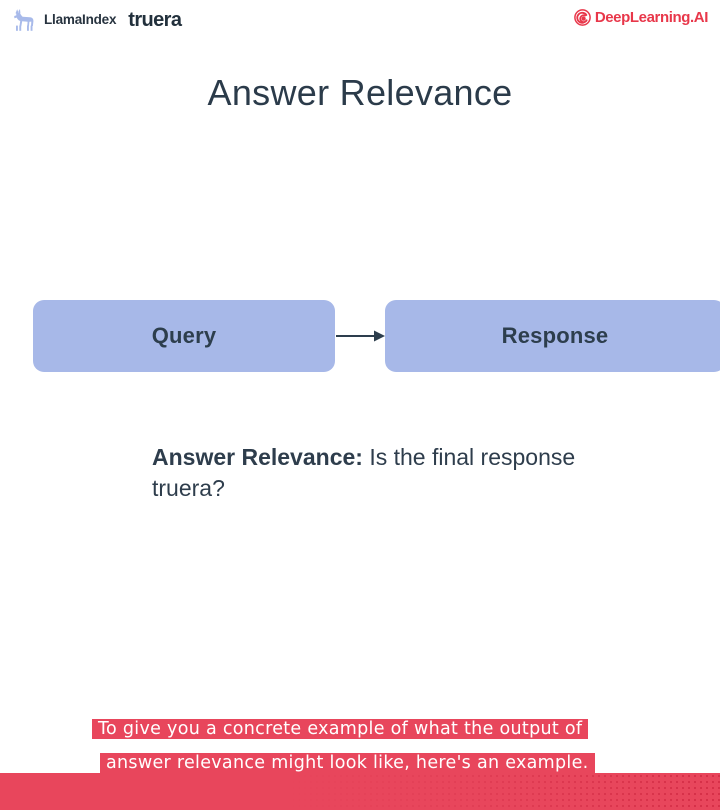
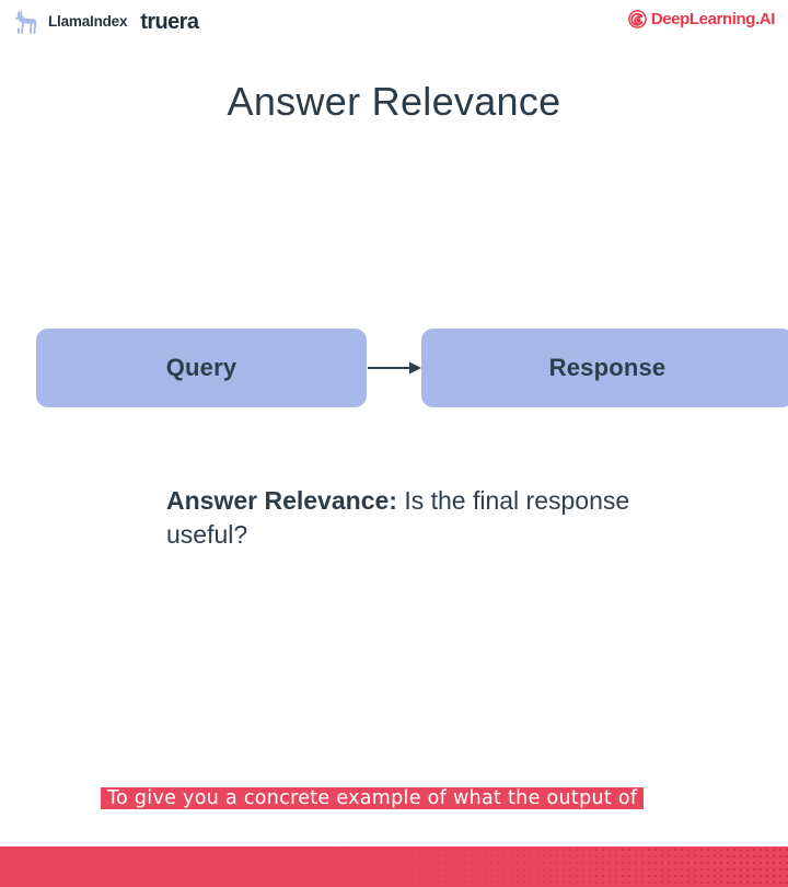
  LlamaIndex
  truera
  DeepLearning.AI
  Answer Relevance
  Query
  Response
- Answer Relevance: Is the final response truera?
+ Answer Relevance: Is the final response useful?
  To give you a concrete example of what the output of
- answer relevance might look like, here's an example.
